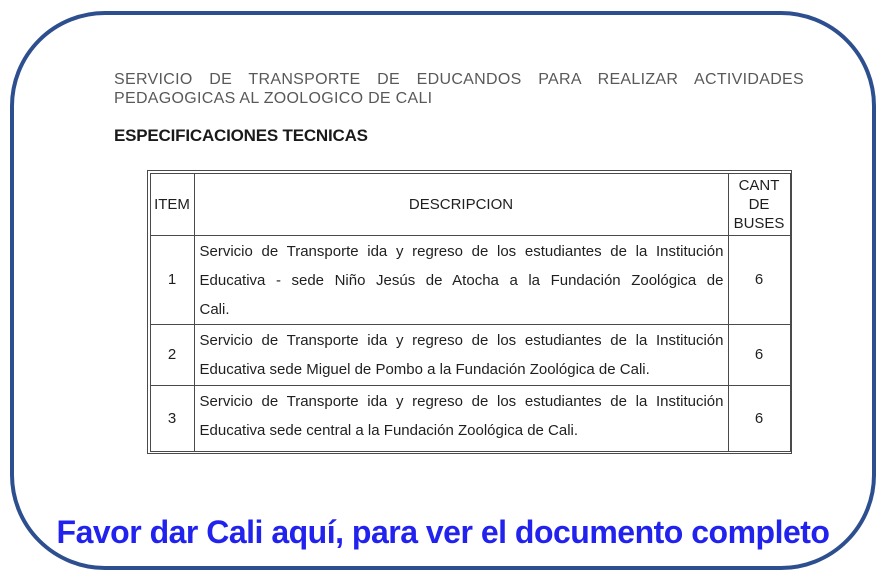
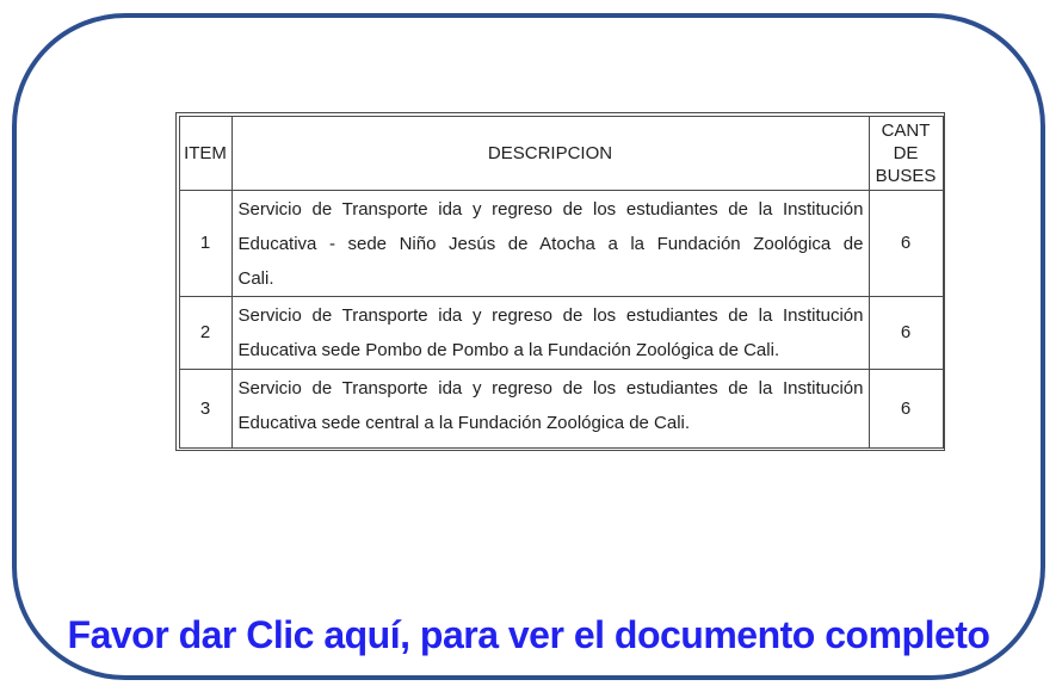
- SERVICIO DE TRANSPORTE DE EDUCANDOS PARA REALIZAR ACTIVIDADES PEDAGOGICAS AL ZOOLOGICO DE CALI
- ESPECIFICACIONES TECNICAS
  ITEM	DESCRIPCION	CANT DE BUSES
  1	Servicio de Transporte ida y regreso de los estudiantes de la Institución Educativa - sede Niño Jesús de Atocha a la Fundación Zoológica de Cali.	6
- 2	Servicio de Transporte ida y regreso de los estudiantes de la Institución Educativa sede Miguel de Pombo a la Fundación Zoológica de Cali.	6
+ 2	Servicio de Transporte ida y regreso de los estudiantes de la Institución Educativa sede Pombo de Pombo a la Fundación Zoológica de Cali.	6
  3	Servicio de Transporte ida y regreso de los estudiantes de la Institución Educativa sede central a la Fundación Zoológica de Cali.	6
- Favor dar Cali aquí, para ver el documento completo
+ Favor dar Clic aquí, para ver el documento completo
